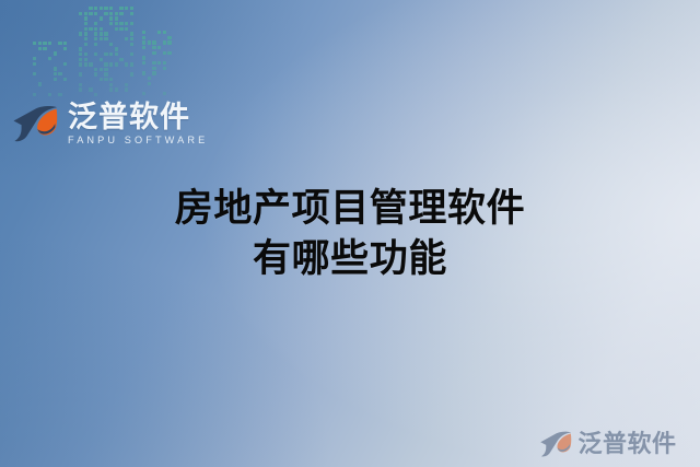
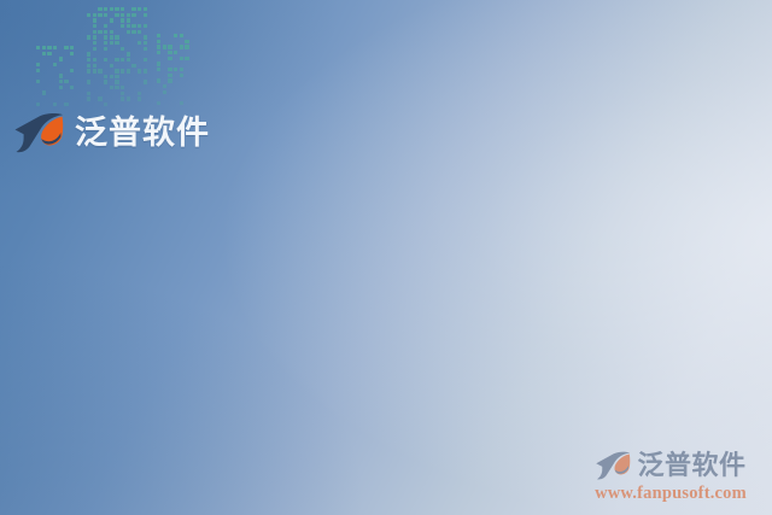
  泛普软件
- FANPU SOFTWARE
- 房地产项目管理软件
- 有哪些功能
  泛普软件
+ www.fanpusoft.com
